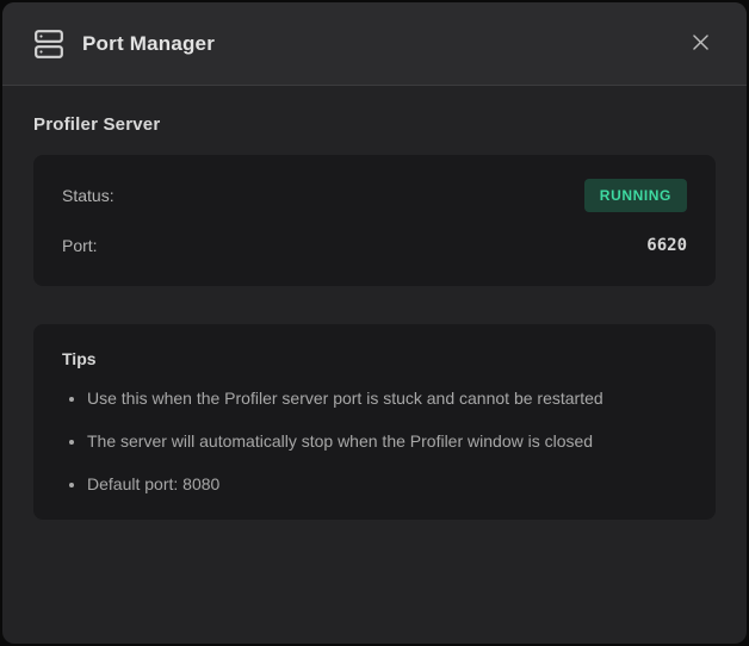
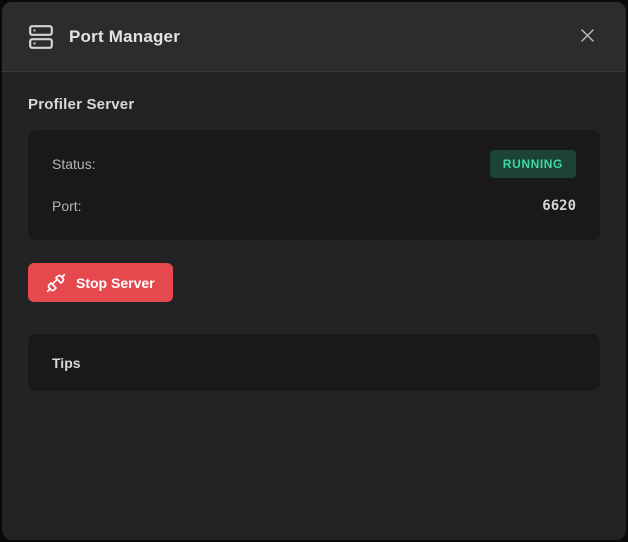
  Port Manager
  Profiler Server
  Status:
  RUNNING
  Port:
  6620
+ Stop Server
  Tips
- Use this when the Profiler server port is stuck and cannot be restarted
- The server will automatically stop when the Profiler window is closed
- Default port: 8080
